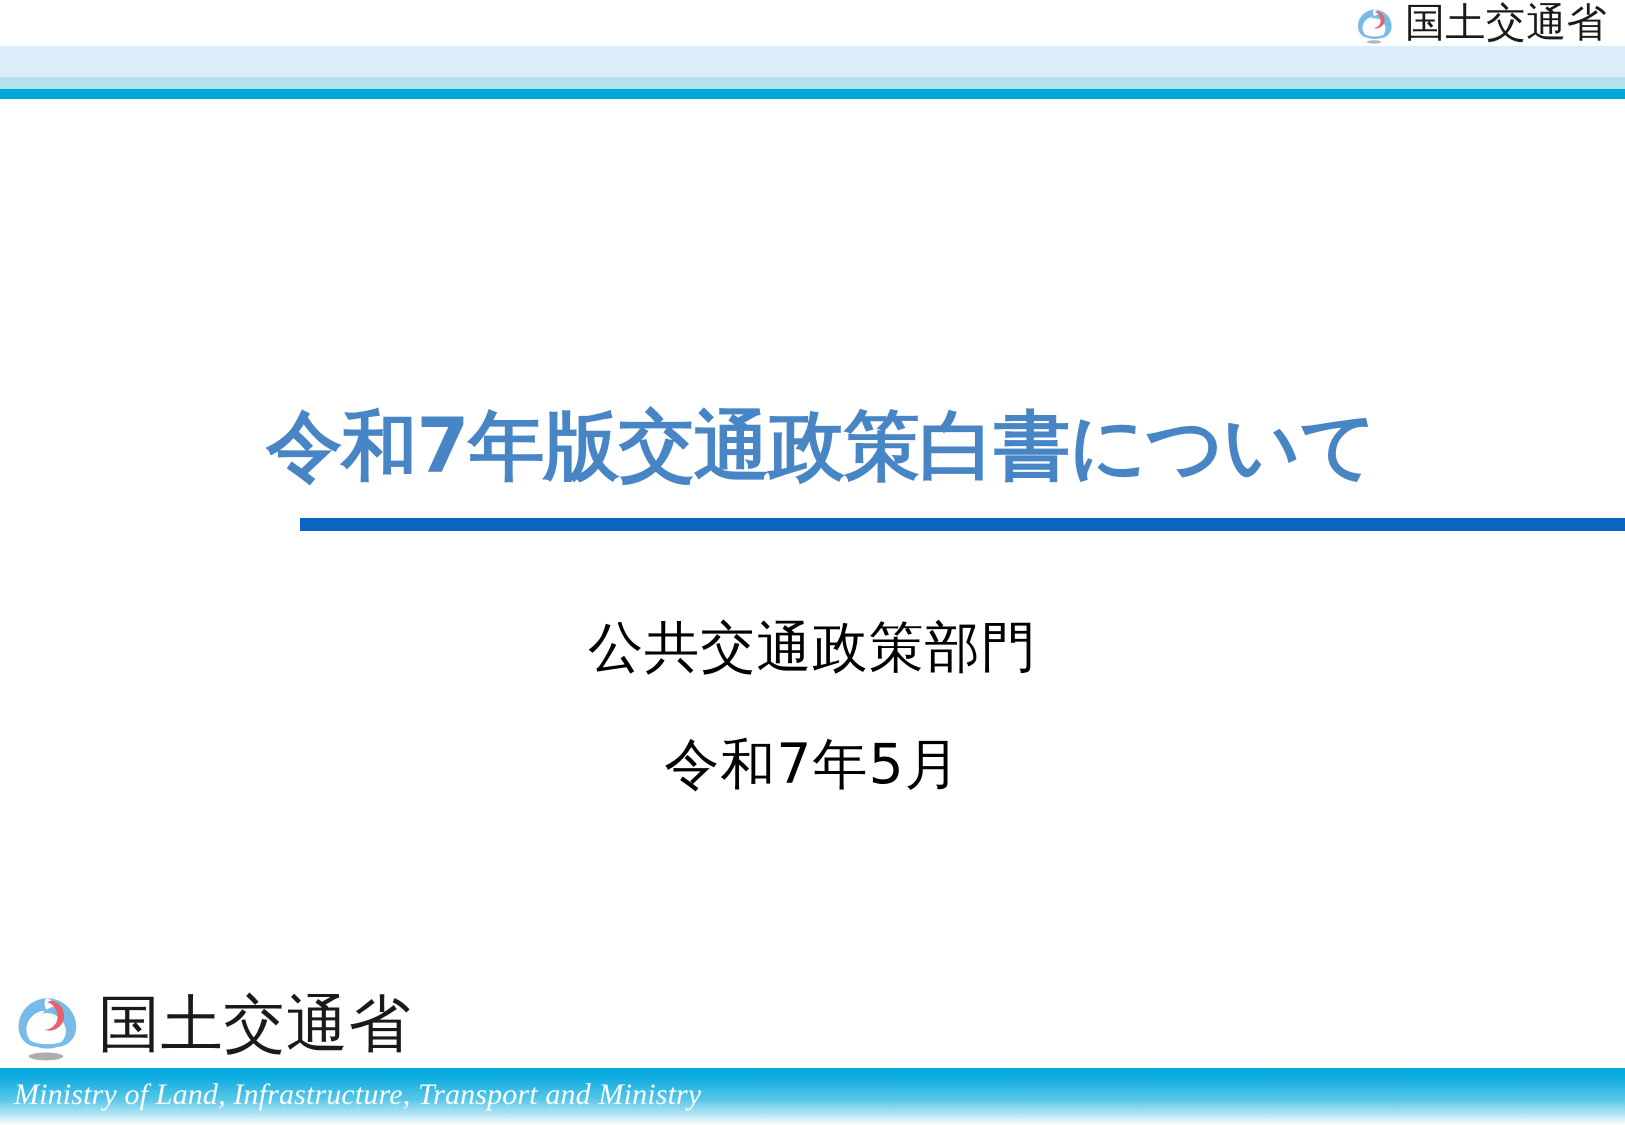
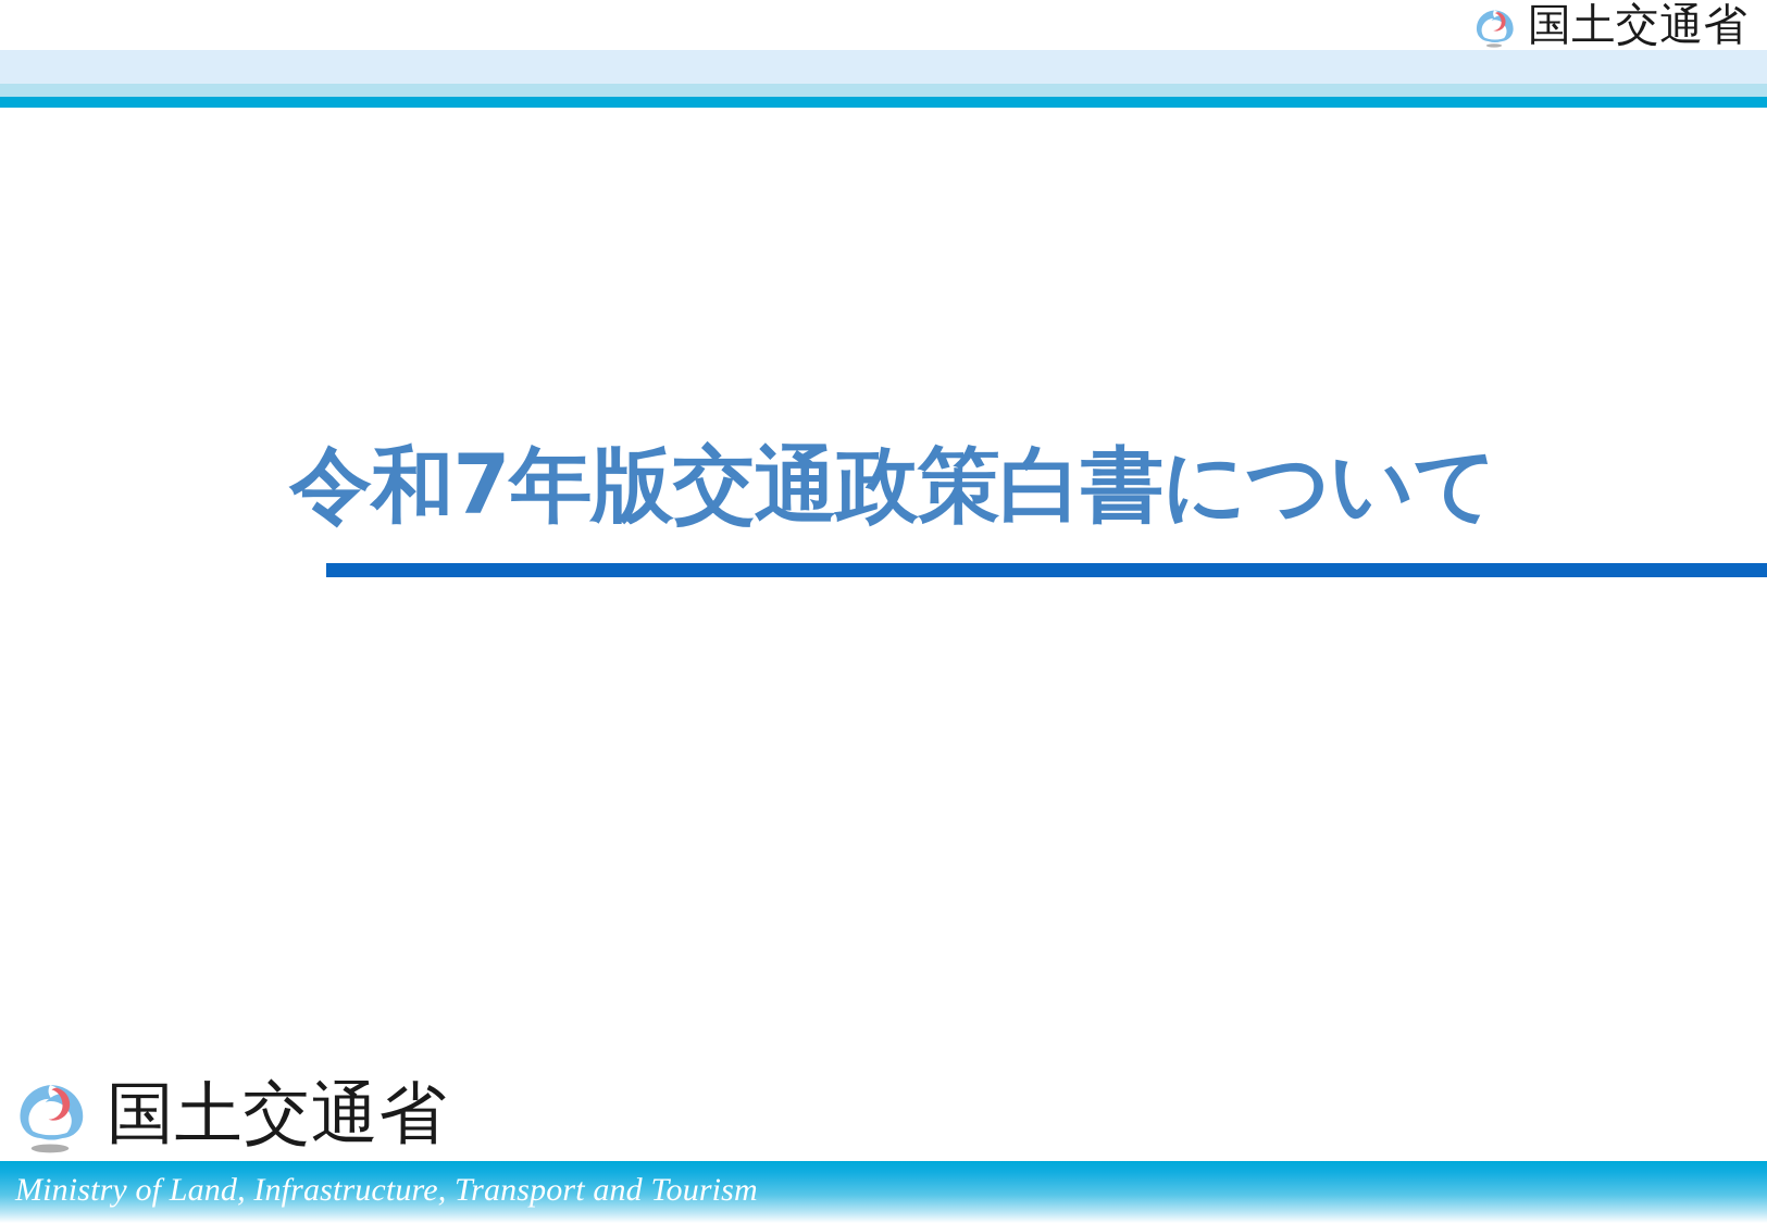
  国土交通省
  令和7年版交通政策白書について
- 公共交通政策部門
- 令和7年5月
  国土交通省
- Ministry of Land, Infrastructure, Transport and Ministry
+ Ministry of Land, Infrastructure, Transport and Tourism
